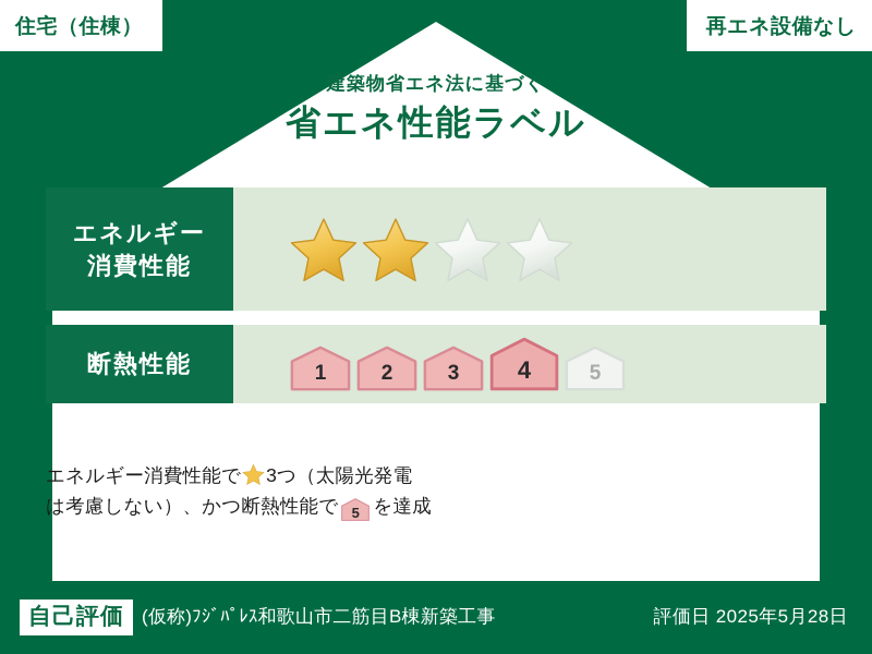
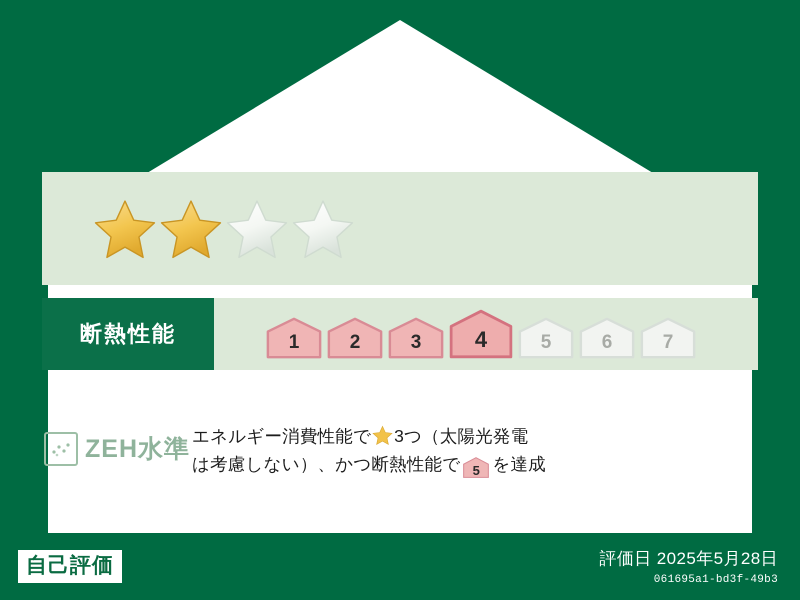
- 住宅（住棟）
- 再エネ設備なし
- 建築物省エネ法に基づく
- 省エネ性能ラベル
- エネルギー
- 消費性能
  断熱性能
  1
  2
  3
  4
  5
+ 6
+ 7
+ ZEH水準
  エネルギー消費性能で 3つ（太陽光発電
  は考慮しない）、かつ断熱性能で
  5
  を達成
  自己評価
- (仮称)ﾌｼﾞﾊﾟﾚｽ和歌山市二筋目B棟新築工事
  評価日 2025年5月28日
+ 061695a1-bd3f-49b3
